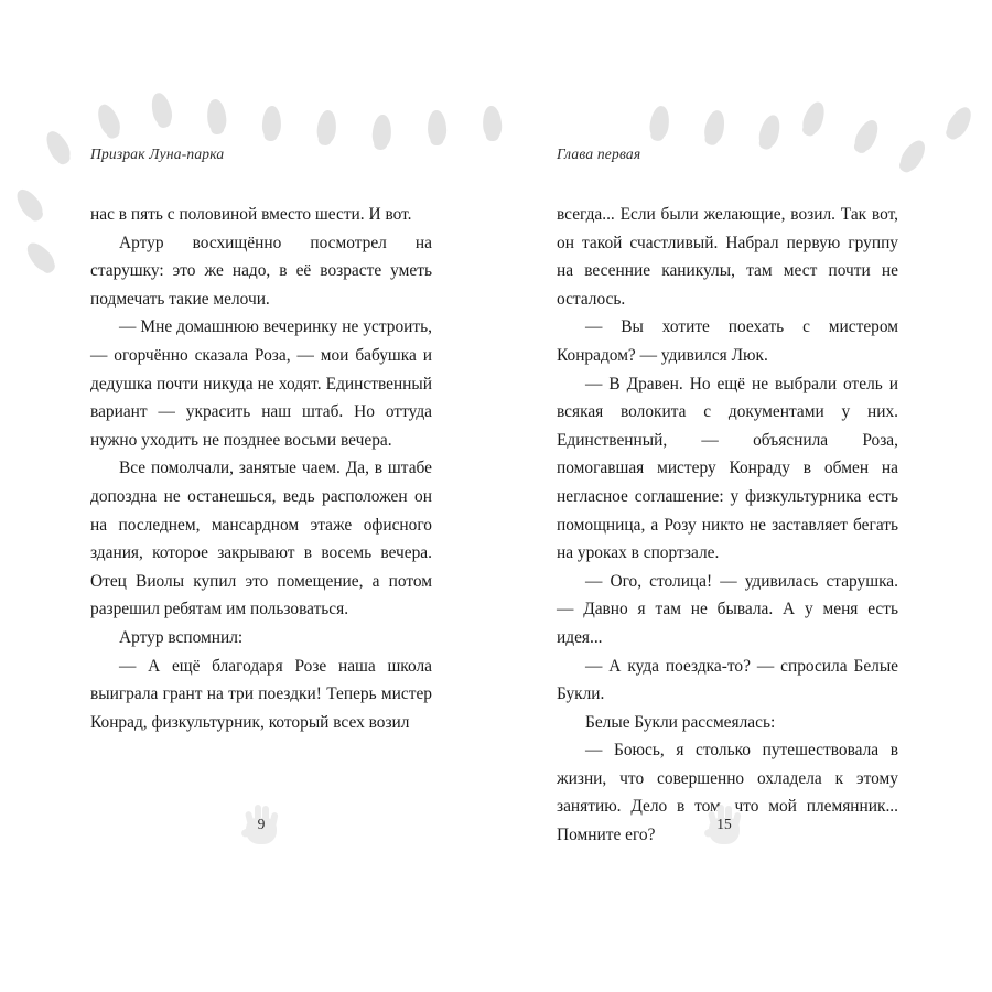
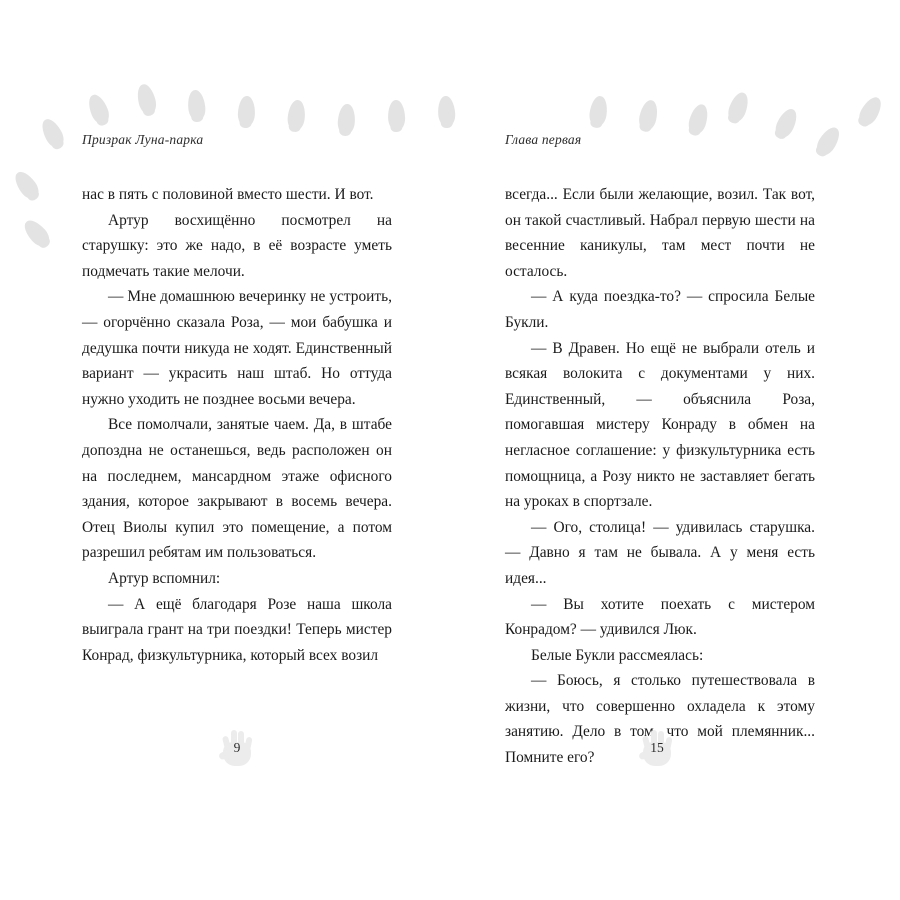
  Призрак Луна-парка
  нас в пять с половиной вместо шести. И вот.
  Артур восхищённо посмотрел на старушку: это же надо, в её возрасте уметь подмечать такие мелочи.
  — Мне домашнюю вечеринку не устроить, — огорчённо сказала Роза, — мои бабушка и дедушка почти никуда не ходят. Единственный вариант — украсить наш штаб. Но оттуда нужно уходить не позднее восьми вечера.
  Все помолчали, занятые чаем. Да, в штабе допоздна не останешься, ведь расположен он на последнем, мансардном этаже офисного здания, которое закрывают в восемь вечера. Отец Виолы купил это помещение, а потом разрешил ребятам им пользоваться.
  Артур вспомнил:
- — А ещё благодаря Розе наша школа выиграла грант на три поездки! Теперь мистер Конрад, физкультурник, который всех возил
+ — А ещё благодаря Розе наша школа выиграла грант на три поездки! Теперь мистер Конрад, физкультурника, который всех возил
  Глава первая
- всегда... Если были желающие, возил. Так вот, он такой счастливый. Набрал первую группу на весенние каникулы, там мест почти не осталось.
+ всегда... Если были желающие, возил. Так вот, он такой счастливый. Набрал первую шести на весенние каникулы, там мест почти не осталось.
- — Вы хотите поехать с мистером Конрадом? — удивился Люк.
+ — А куда поездка-то? — спросила Белые Букли.
  — В Дравен. Но ещё не выбрали отель и всякая волокита с документами у них. Единственный, — объяснила Роза, помогавшая мистеру Конраду в обмен на негласное соглашение: у физкультурника есть помощница, а Розу никто не заставляет бегать на уроках в спортзале.
  — Ого, столица! — удивилась старушка. — Давно я там не бывала. А у меня есть идея...
- — А куда поездка-то? — спросила Белые Букли.
+ — Вы хотите поехать с мистером Конрадом? — удивился Люк.
  Белые Букли рассмеялась:
  — Боюсь, я столько путешествовала в жизни, что совершенно охладела к этому занятию. Дело в том что мой племянник... Помните его?
  9
  15
